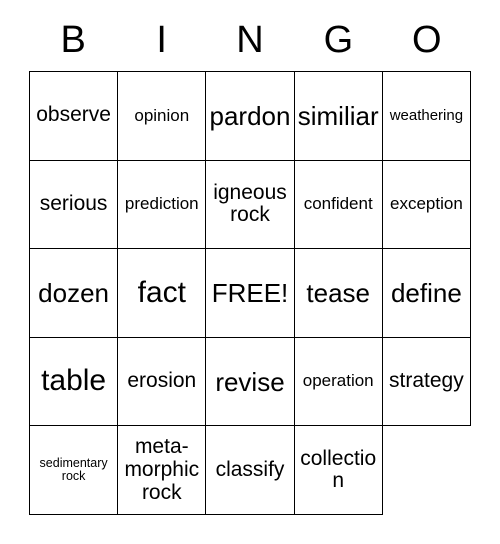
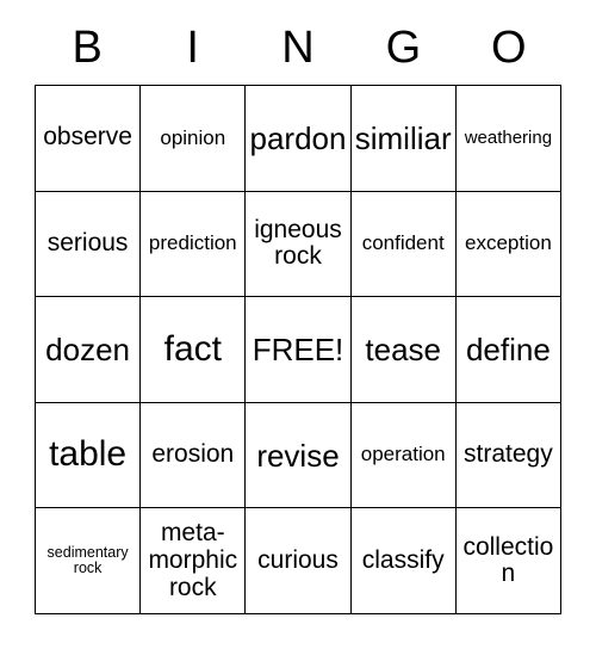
  B
  I
  N
  G
  O
  observe
  opinion
  pardon
  similiar
  weathering
  serious
  prediction
  igneous
  rock
  confident
  exception
  dozen
  fact
  FREE!
  tease
  define
  table
  erosion
  revise
  operation
  strategy
  sedimentary
  rock
  meta-
  morphic
  rock
+ curious
  classify
  collection
